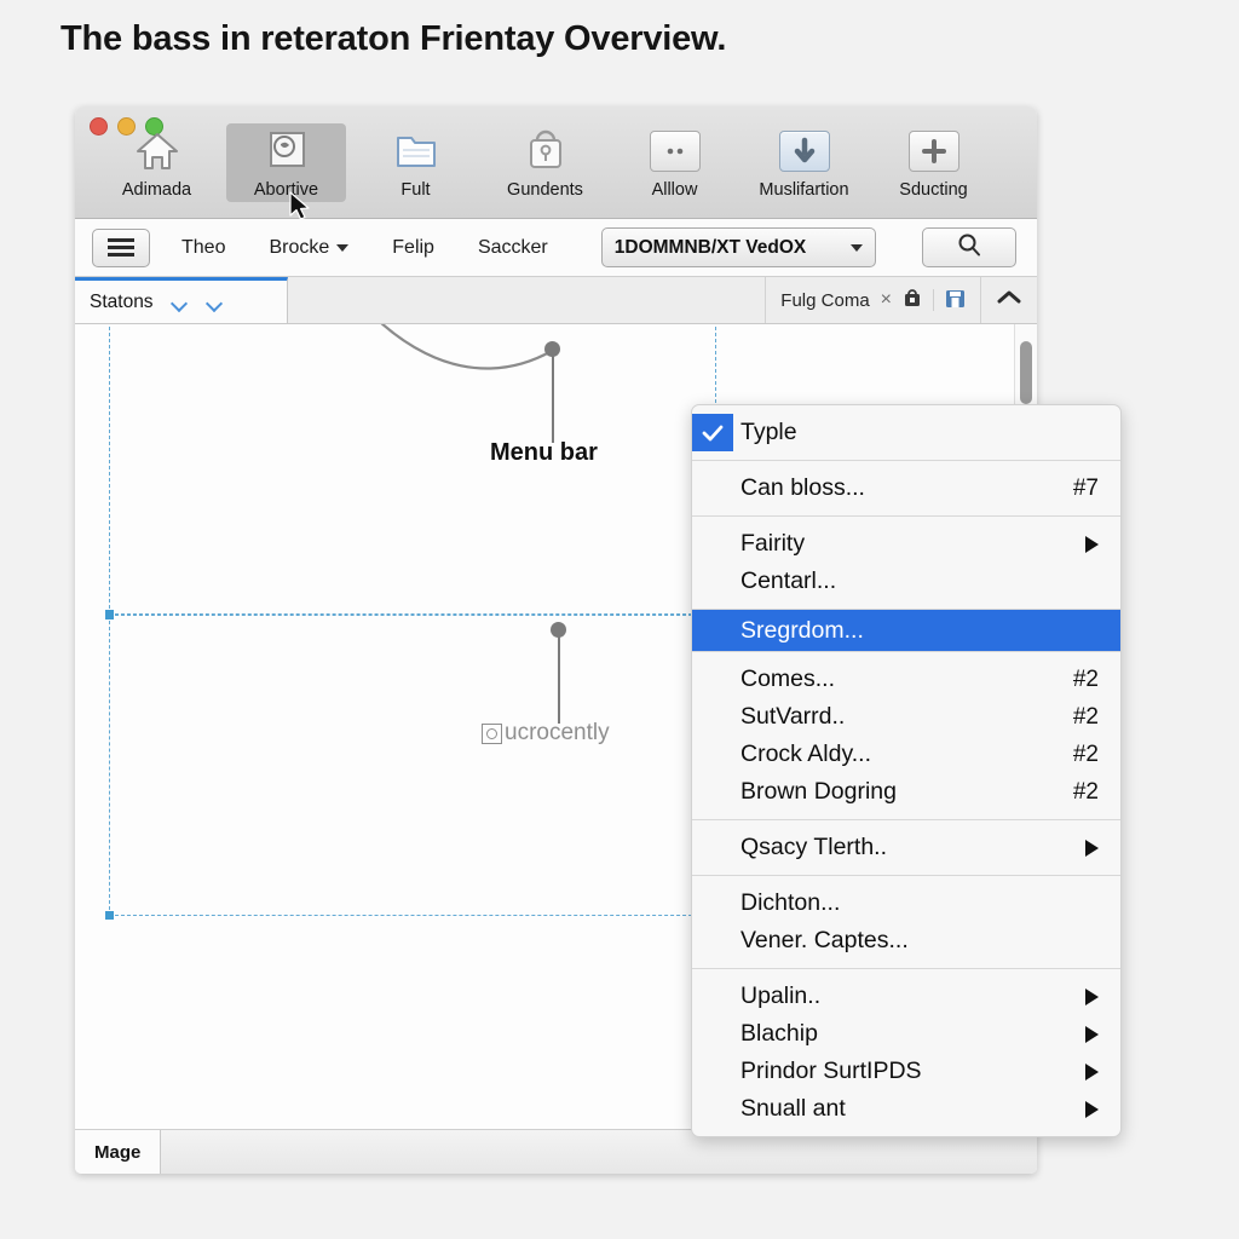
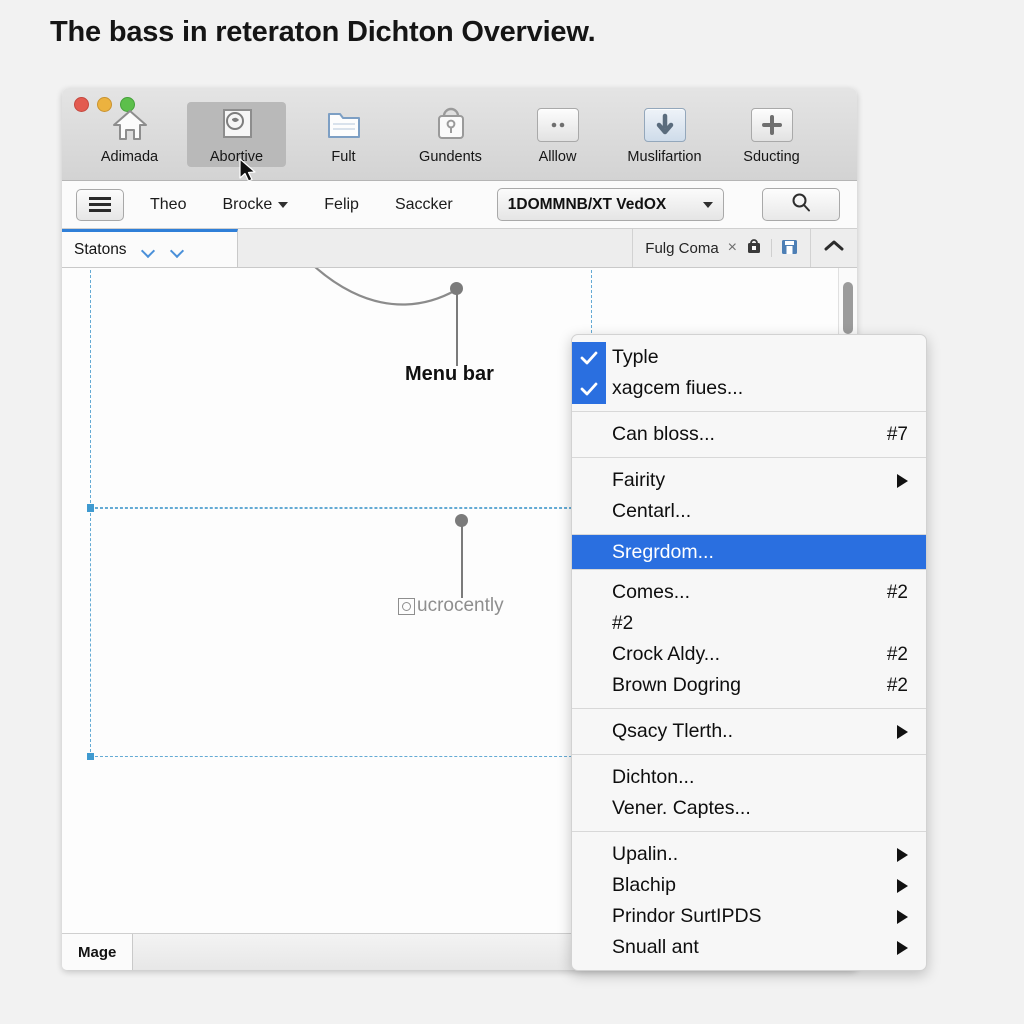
- The bass in reteraton Frientay Overview.
+ The bass in reteraton Dichton Overview.
  Adimada
  Abortive
  Fult
  Gundents
  Alllow
  Muslifartion
  Sducting
  Theo
  Brocke
  Felip
  Saccker
  1DOMMNB/XT VedOX
  Statons
  Fulg Coma
  ×
  Menu bar
  ucrocently
  Mage
  Typle
+ xagcem fiues...
  Can bloss...
  #7
  Fairity
  Centarl...
  Sregrdom...
  Comes...
  #2
- SutVarrd..
  #2
  Crock Aldy...
  #2
  Brown Dogring
  #2
  Qsacy Tlerth..
  Dichton...
  Vener. Captes...
  Upalin..
  Blachip
  Prindor SurtIPDS
  Snuall ant
